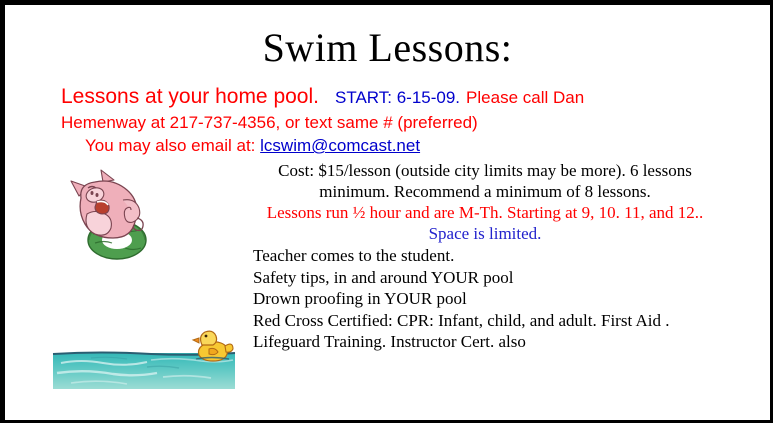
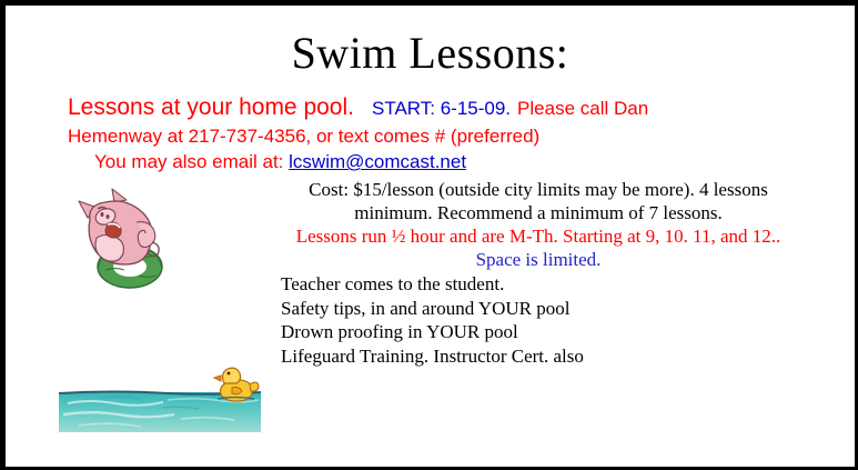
  Swim Lessons:
  Lessons at your home pool. START: 6-15-09. Please call Dan
- Hemenway at 217-737-4356, or text same # (preferred)
+ Hemenway at 217-737-4356, or text comes # (preferred)
  You may also email at: lcswim@comcast.net
- Cost: $15/lesson (outside city limits may be more). 6 lessons
+ Cost: $15/lesson (outside city limits may be more). 4 lessons
- minimum. Recommend a minimum of 8 lessons.
+ minimum. Recommend a minimum of 7 lessons.
  Lessons run ½ hour and are M-Th. Starting at 9, 10. 11, and 12..
  Space is limited.
  Teacher comes to the student.
  Safety tips, in and around YOUR pool
  Drown proofing in YOUR pool
- Red Cross Certified: CPR: Infant, child, and adult. First Aid .
  Lifeguard Training. Instructor Cert. also
